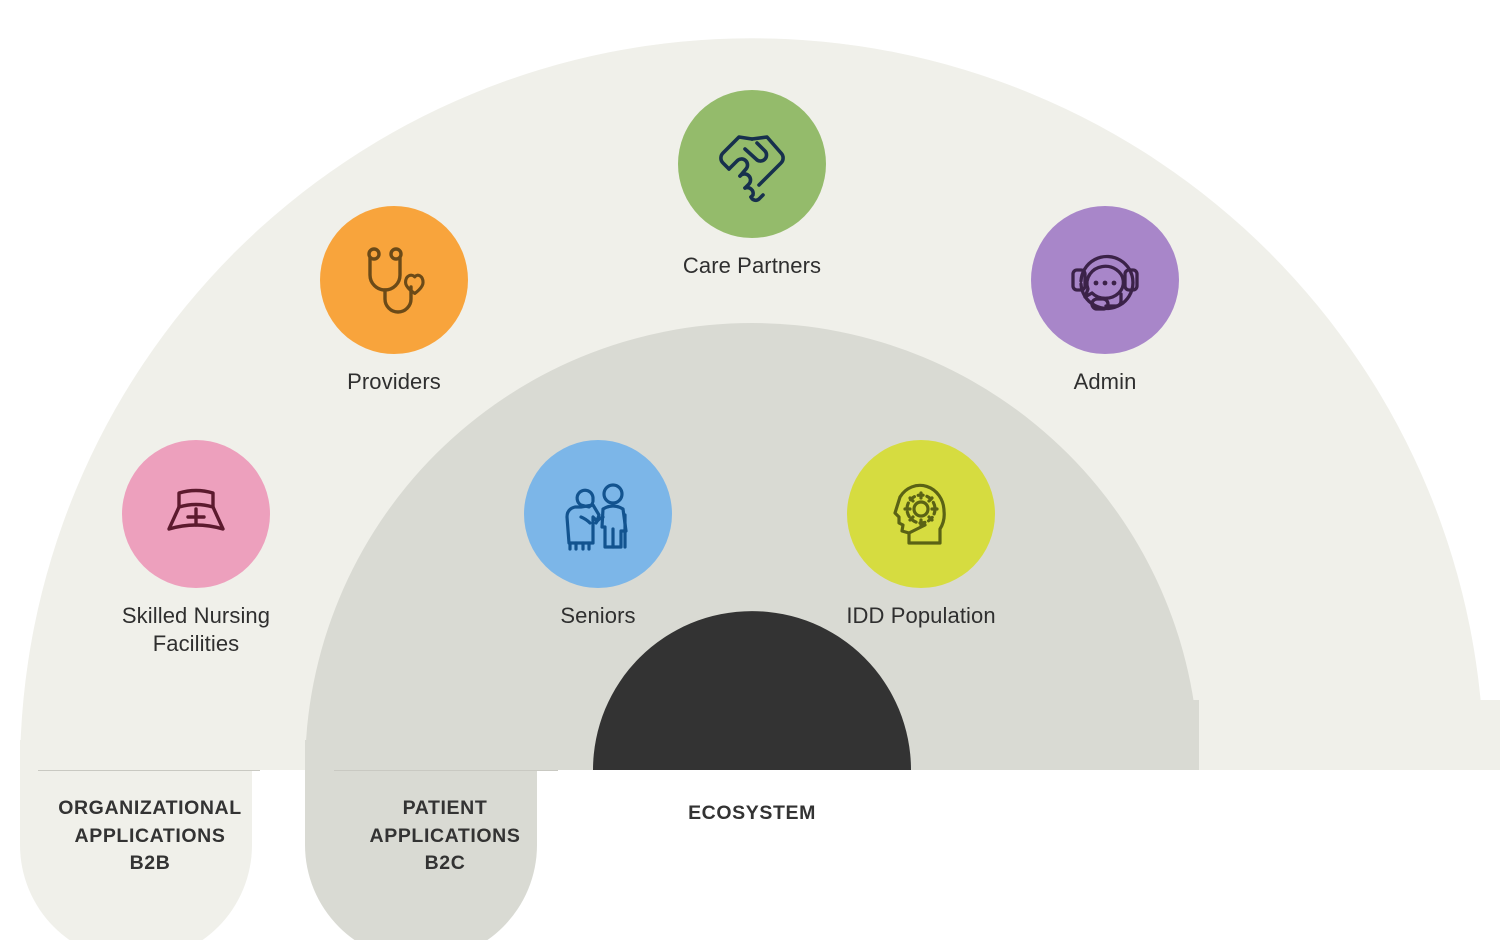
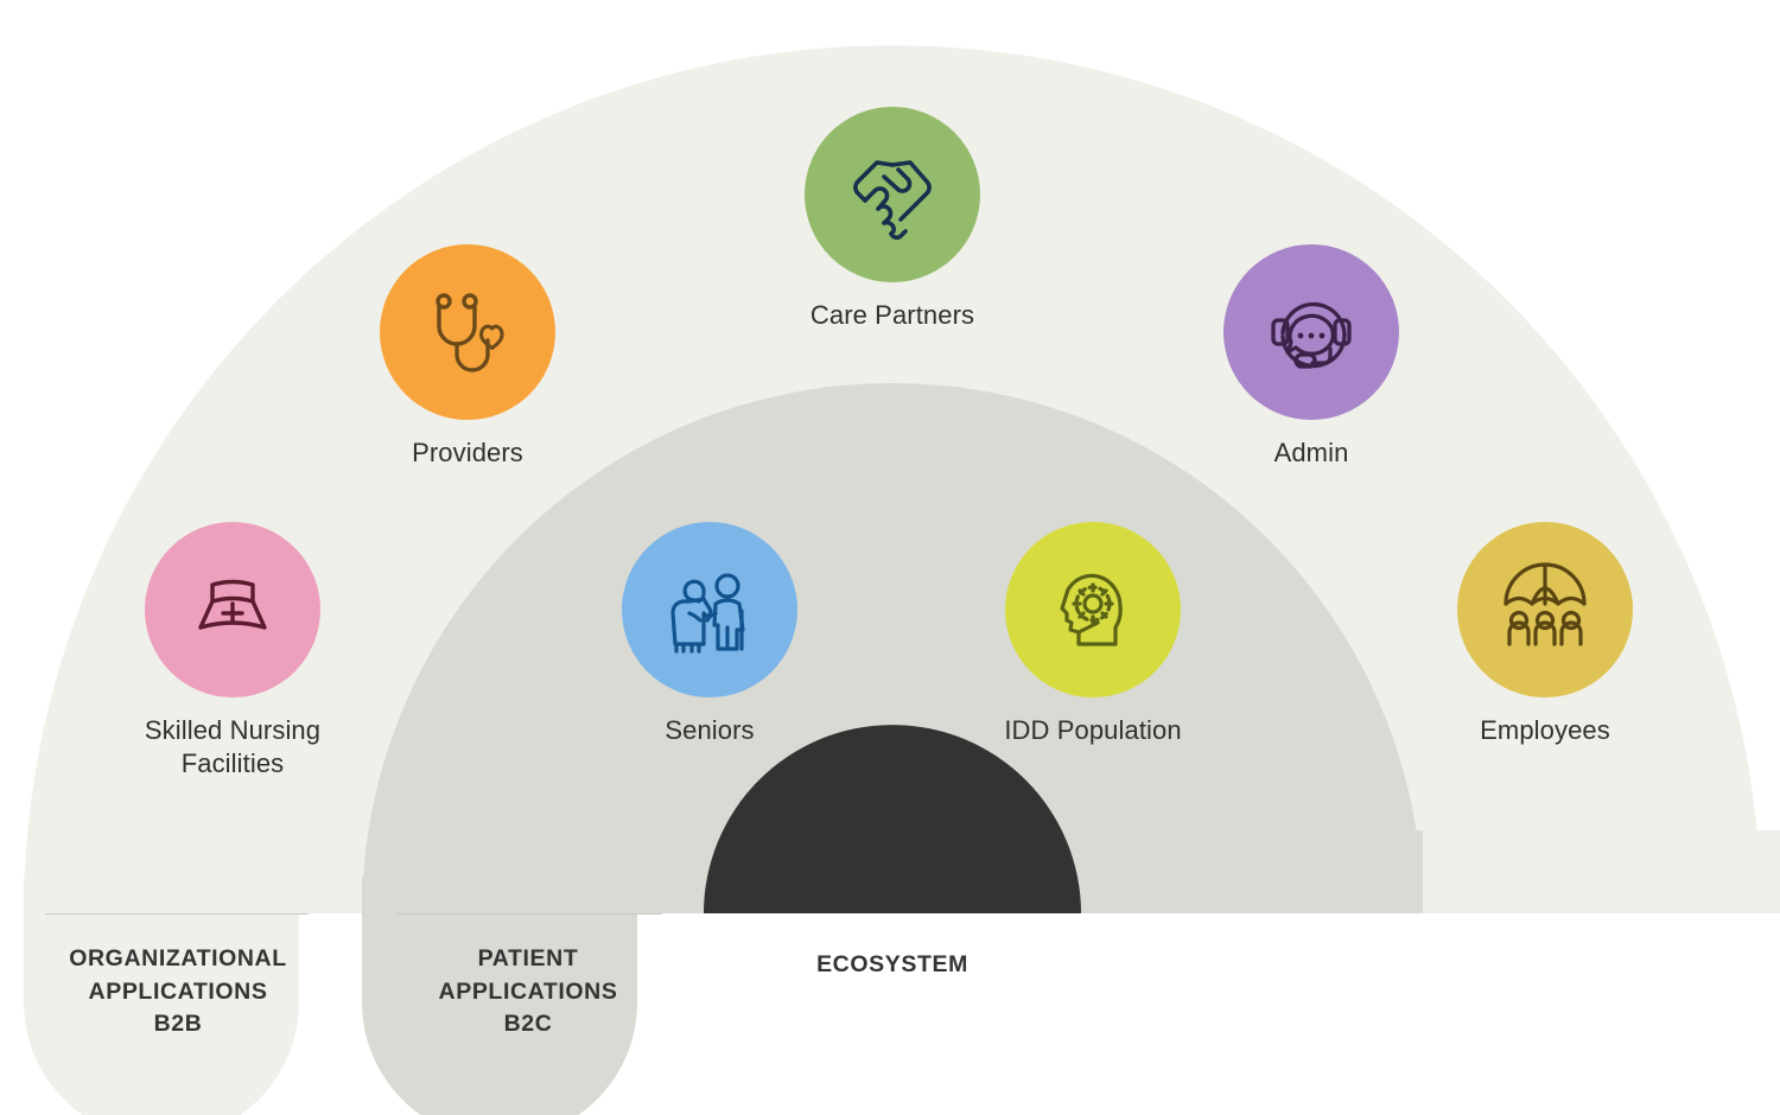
  ORGANIZATIONAL
  APPLICATIONS
  B2B
  PATIENT
  APPLICATIONS
  B2C
  ECOSYSTEM
  Skilled Nursing
  Facilities
  Providers
  Care Partners
  Admin
+ Employees
  Seniors
  IDD Population
